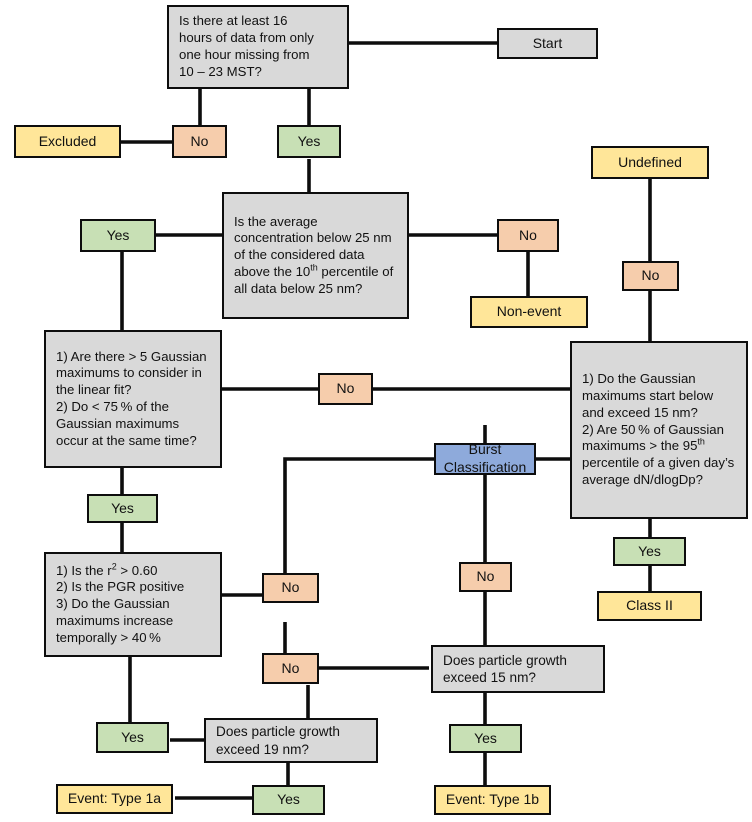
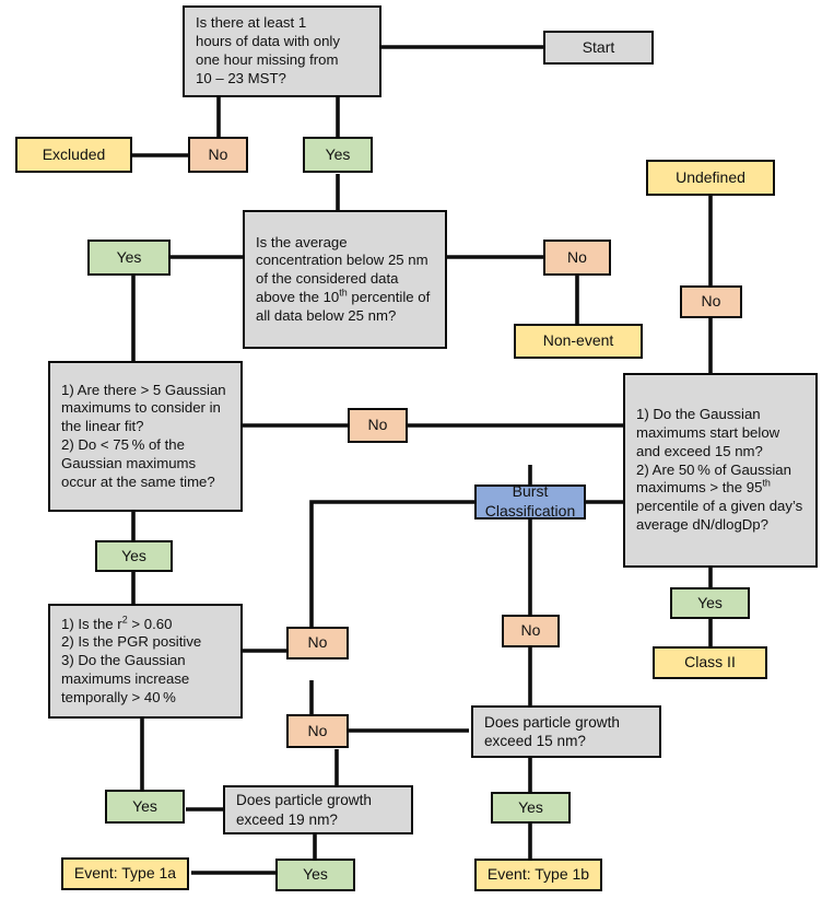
  Start
- Is there at least 16
+ Is there at least 1
- hours of data from only
+ hours of data with only
  one hour missing from
  10 – 23 MST?
  Excluded
  No
  Yes
  Is the average concentration below 25 nm of the considered data above the 10th percentile of all data below 25 nm?
  Yes
  No
  Non-event
  Undefined
  No
  1) Are there > 5 Gaussian maximums to consider in the linear fit?
  2) Do < 75 % of the Gaussian maximums occur at the same time?
  No
  Yes
  1) Do the Gaussian maximums start below and exceed 15 nm?
  2) Are 50 % of Gaussian maximums > the 95th percentile of a given day’s average dN/dlogDp?
  Yes
  Class II
  Burst Classification
  1) Is the r2 > 0.60
  2) Is the PGR positive
  3) Do the Gaussian maximums increase temporally > 40 %
  No
  No
  Does particle growth
  exceed 15 nm?
  No
  Yes
  Event: Type 1b
  Does particle growth
  exceed 19 nm?
  Yes
  Yes
  Event: Type 1a
